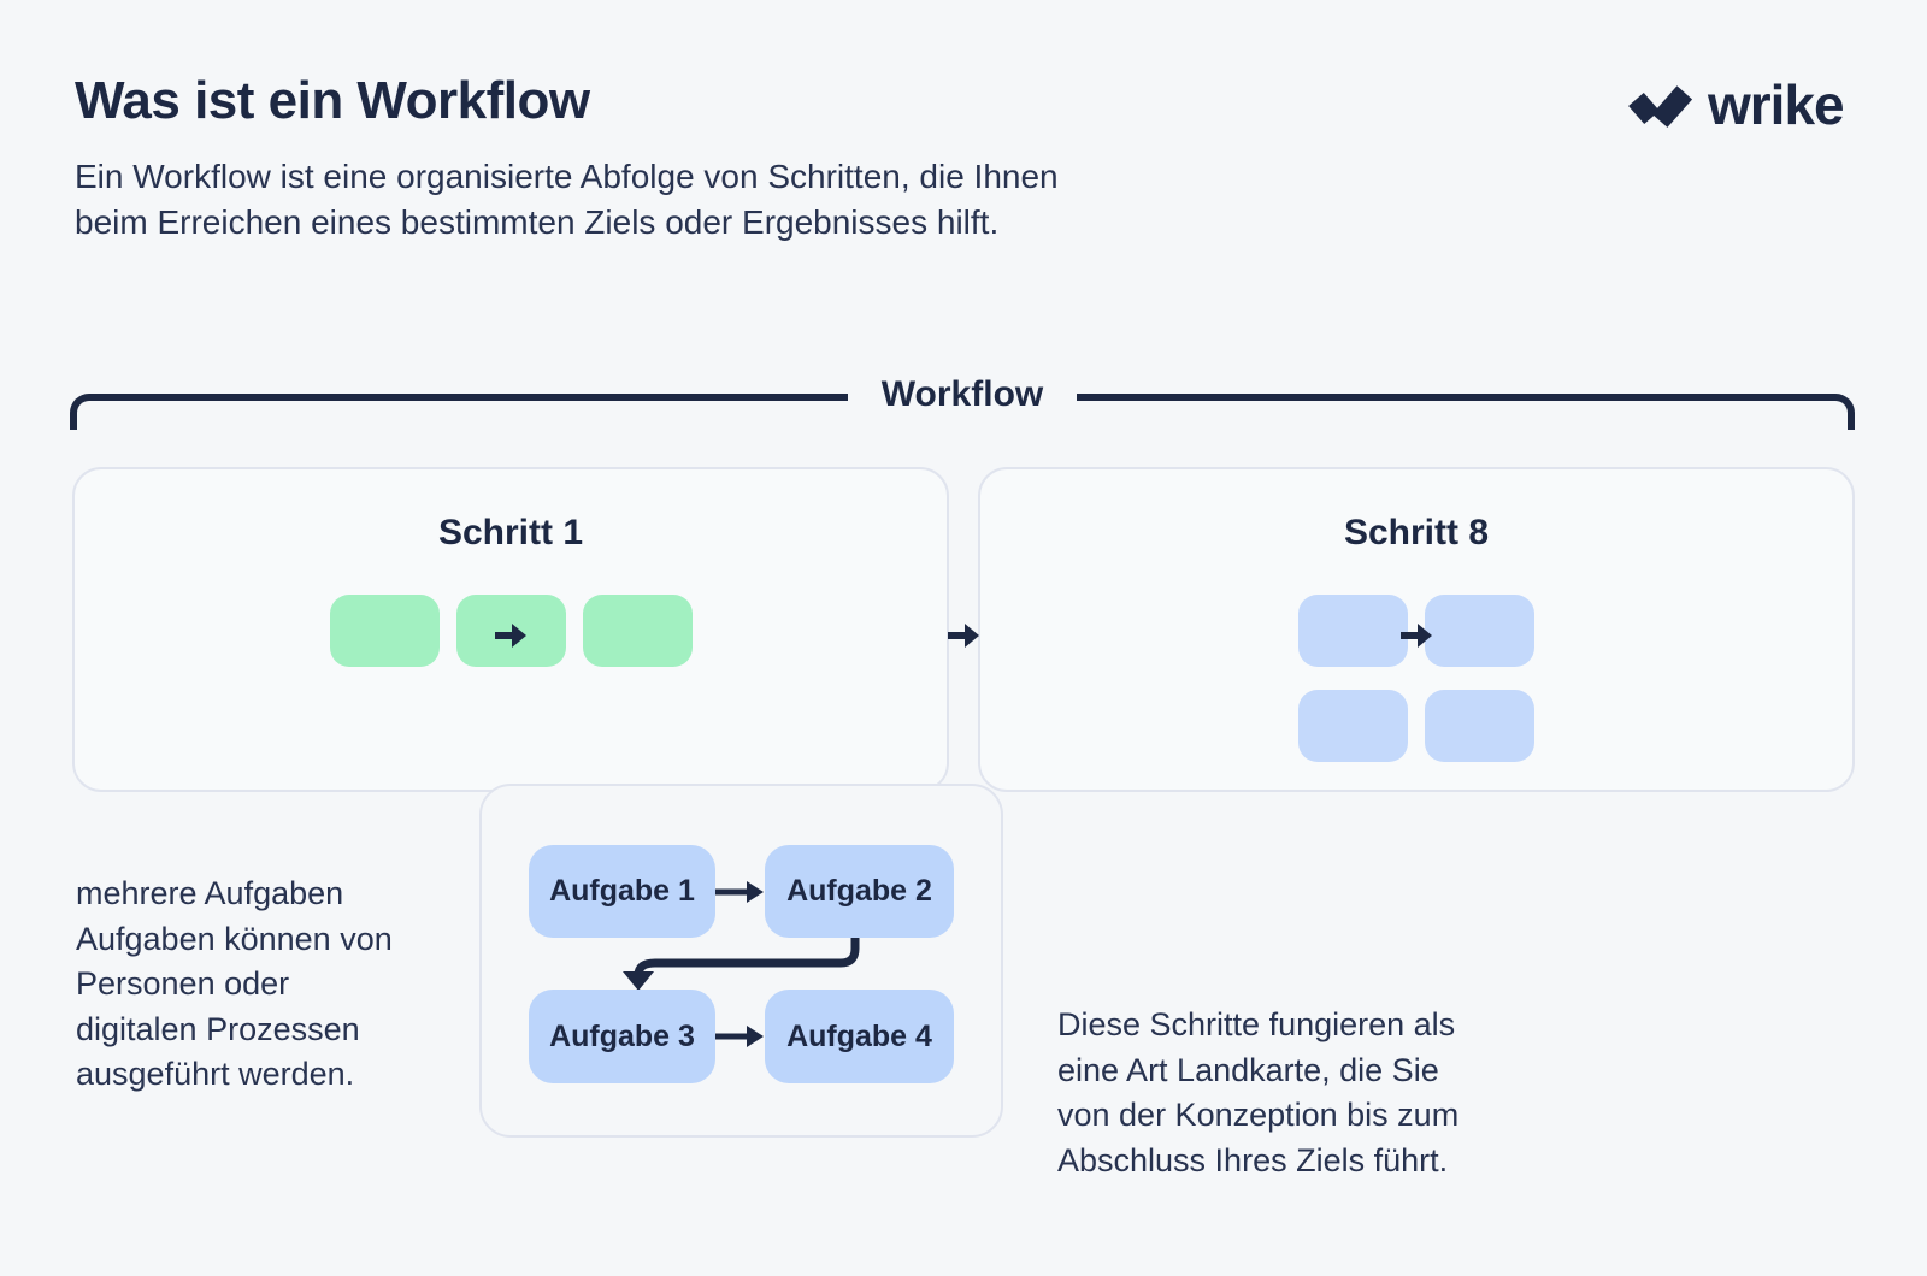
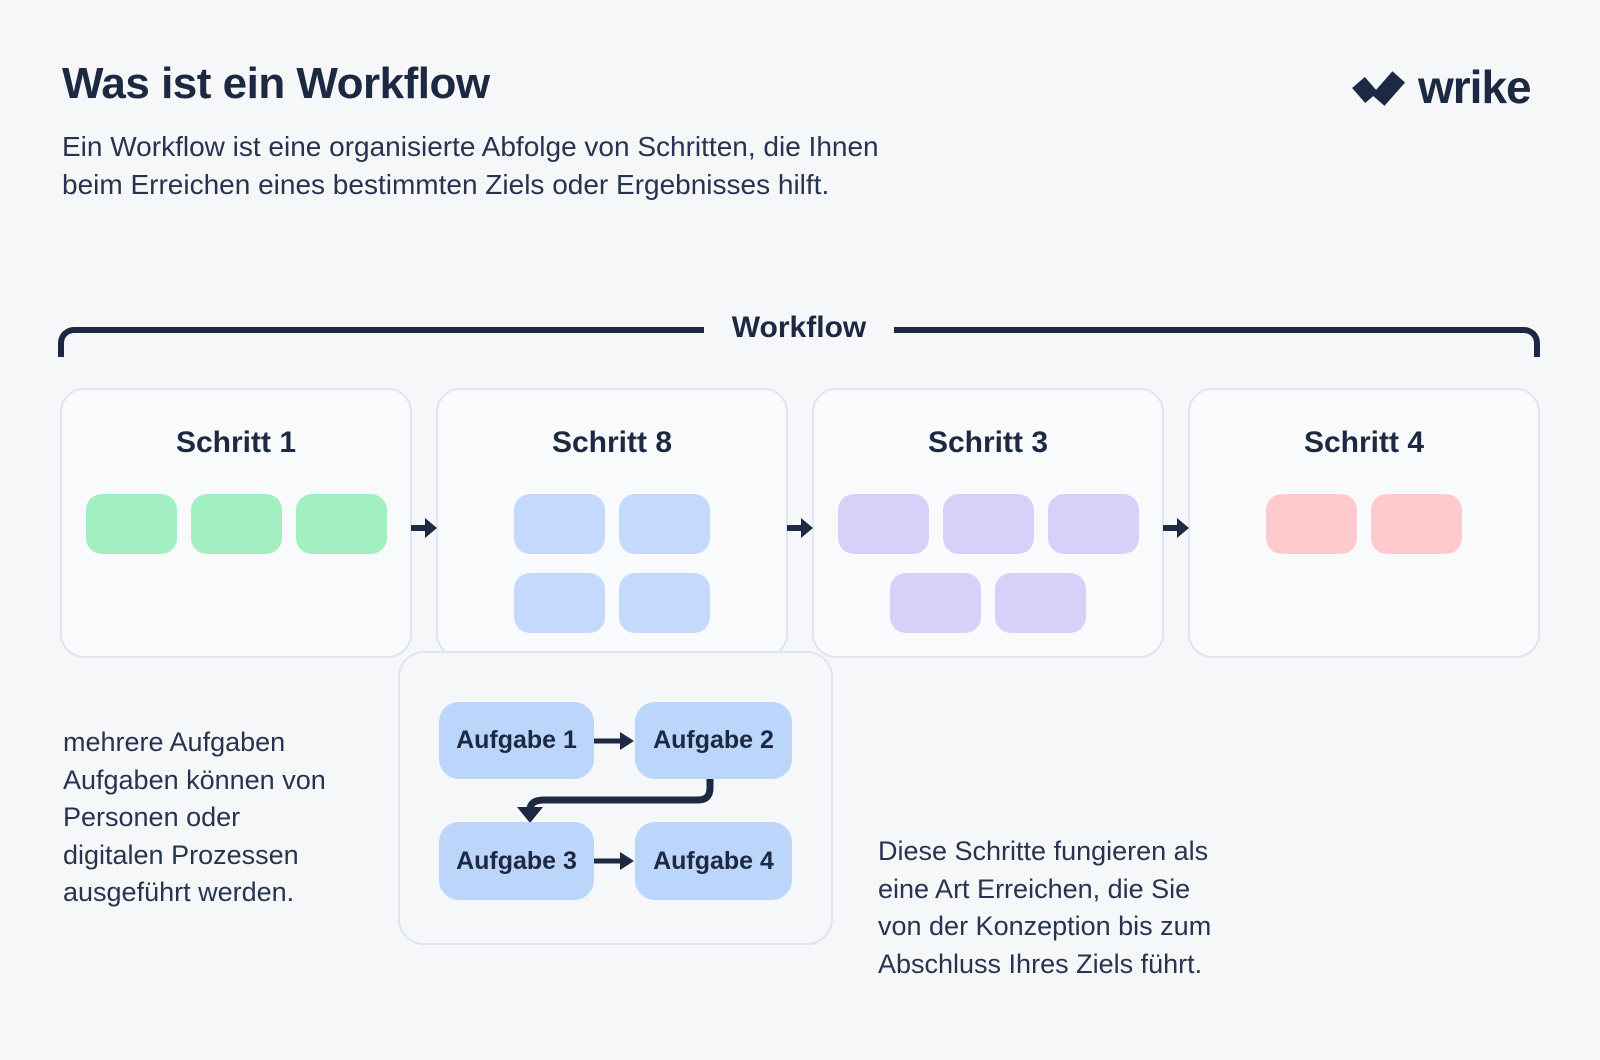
  Was ist ein Workflow
  Ein Workflow ist eine organisierte Abfolge von Schritten, die Ihnen
  beim Erreichen eines bestimmten Ziels oder Ergebnisses hilft.
  wrike
  Workflow
  Schritt 1
  Schritt 8
+ Schritt 3
+ Schritt 4
  Aufgabe 1
  Aufgabe 2
  Aufgabe 3
  Aufgabe 4
  mehrere Aufgaben
  Aufgaben können von
  Personen oder
  digitalen Prozessen
  ausgeführt werden.
  Diese Schritte fungieren als
- eine Art Landkarte, die Sie
+ eine Art Erreichen, die Sie
  von der Konzeption bis zum
  Abschluss Ihres Ziels führt.
